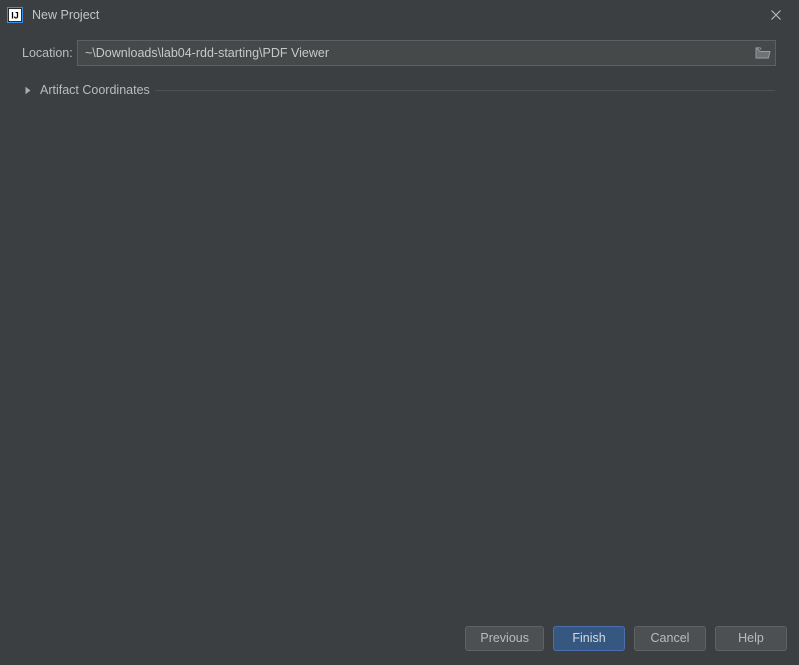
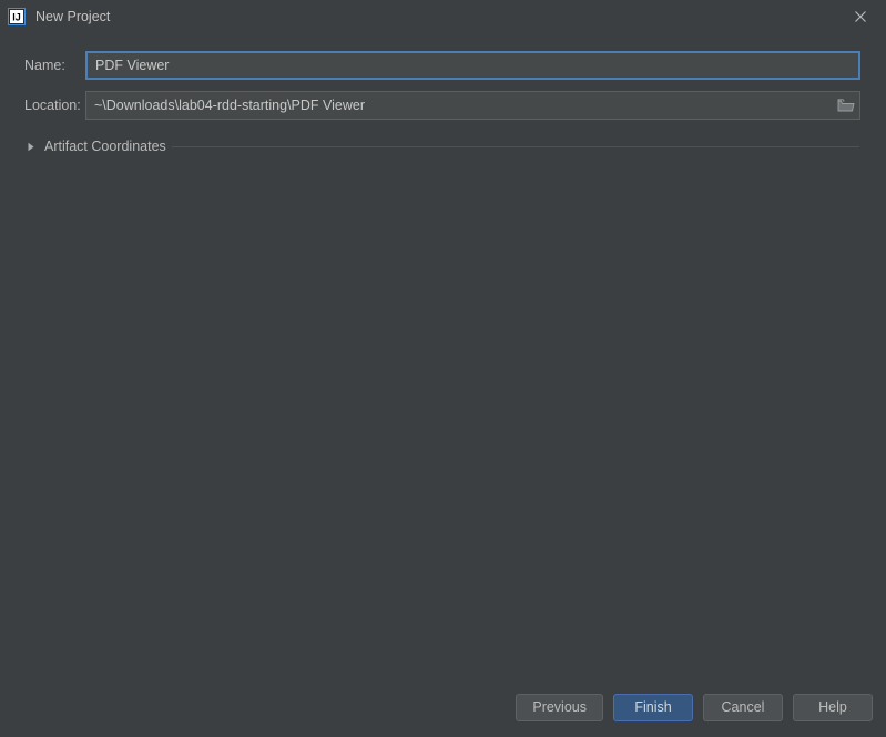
  IJ
  New Project
+ Name:
+ PDF Viewer
  Location:
  ~\Downloads\lab04-rdd-starting\PDF Viewer
  Artifact Coordinates
  Previous
  Finish
  Cancel
  Help
